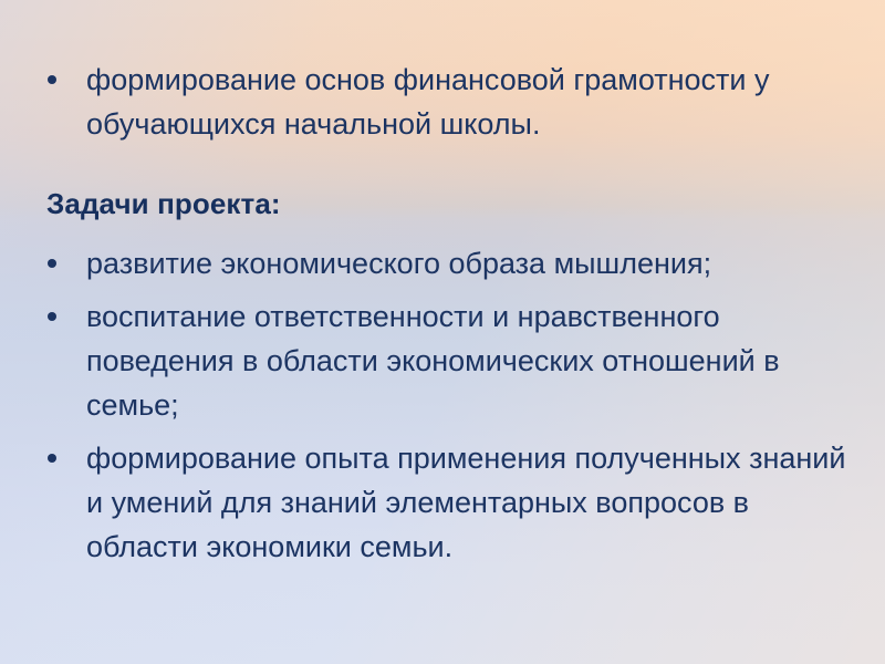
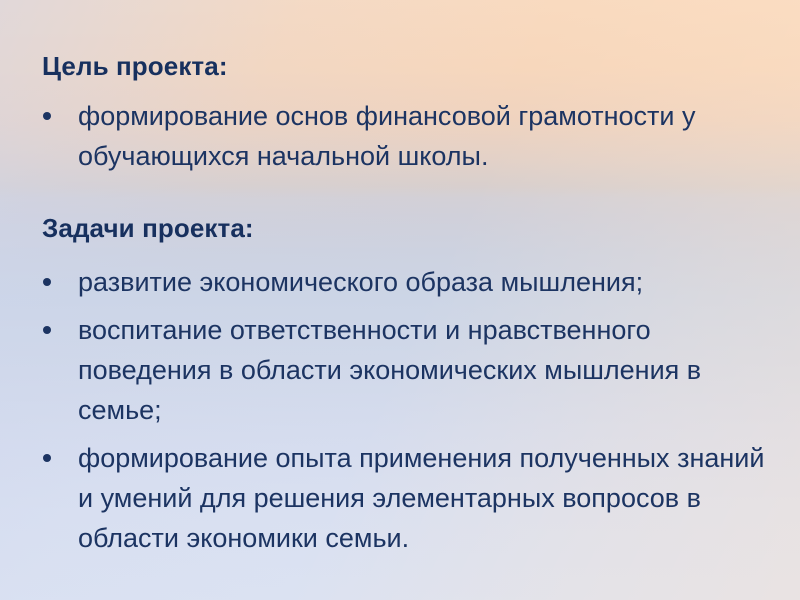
+ Цель проекта:
  формирование основ финансовой грамотности у обучающихся начальной школы.
  Задачи проекта:
  развитие экономического образа мышления;
- воспитание ответственности и нравственного поведения в области экономических отношений в семье;
+ воспитание ответственности и нравственного поведения в области экономических мышления в семье;
- формирование опыта применения полученных знаний и умений для знаний элементарных вопросов в области экономики семьи.
+ формирование опыта применения полученных знаний и умений для решения элементарных вопросов в области экономики семьи.
